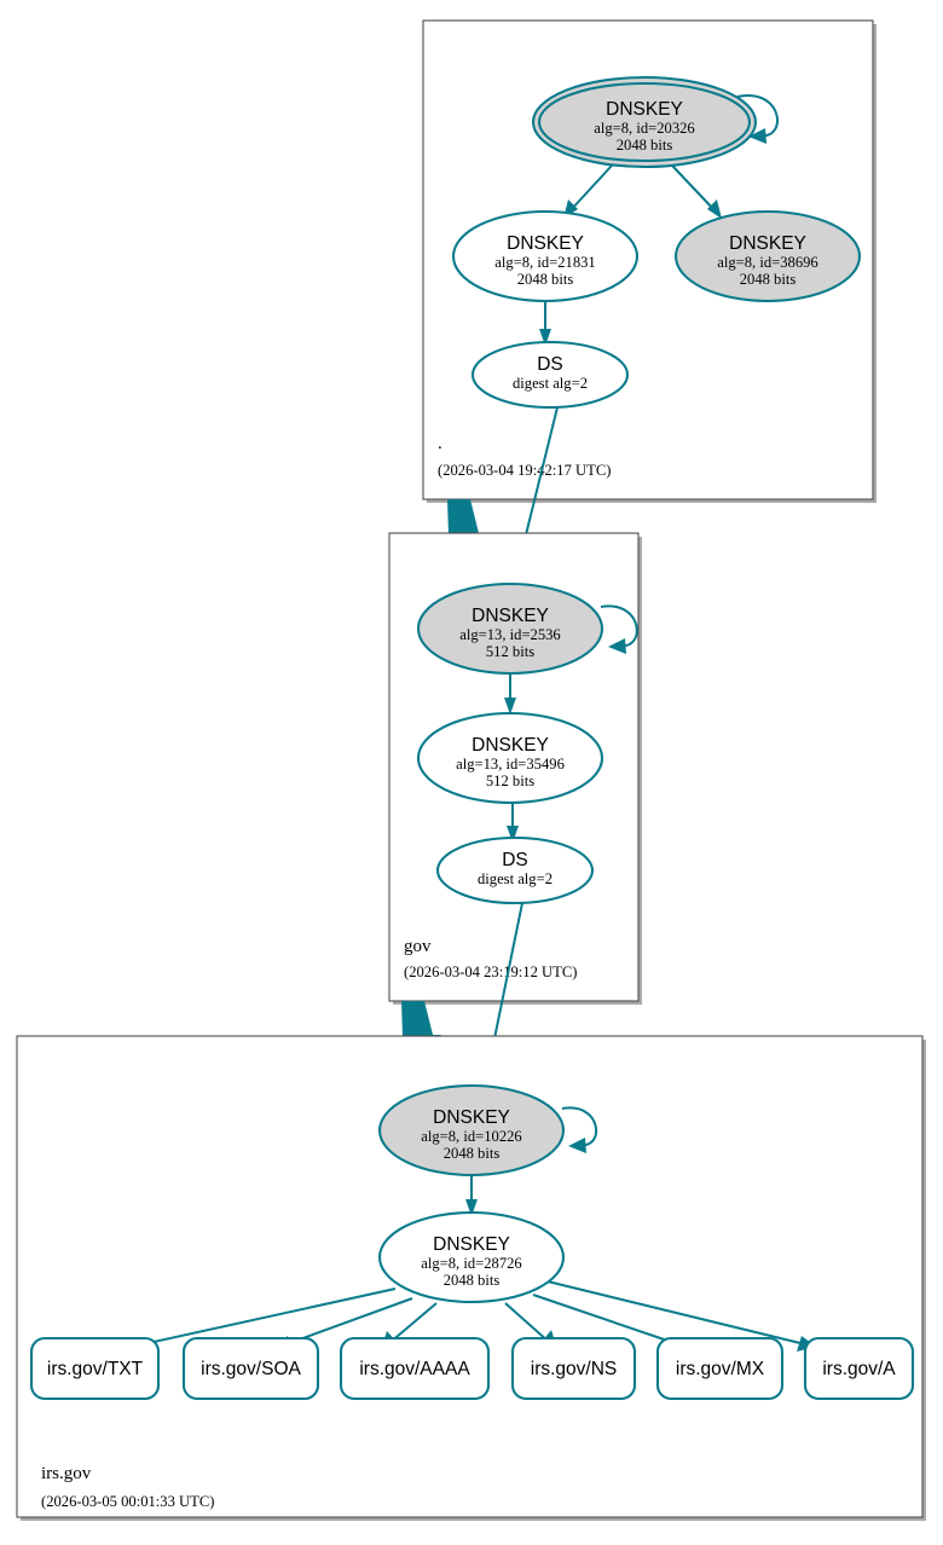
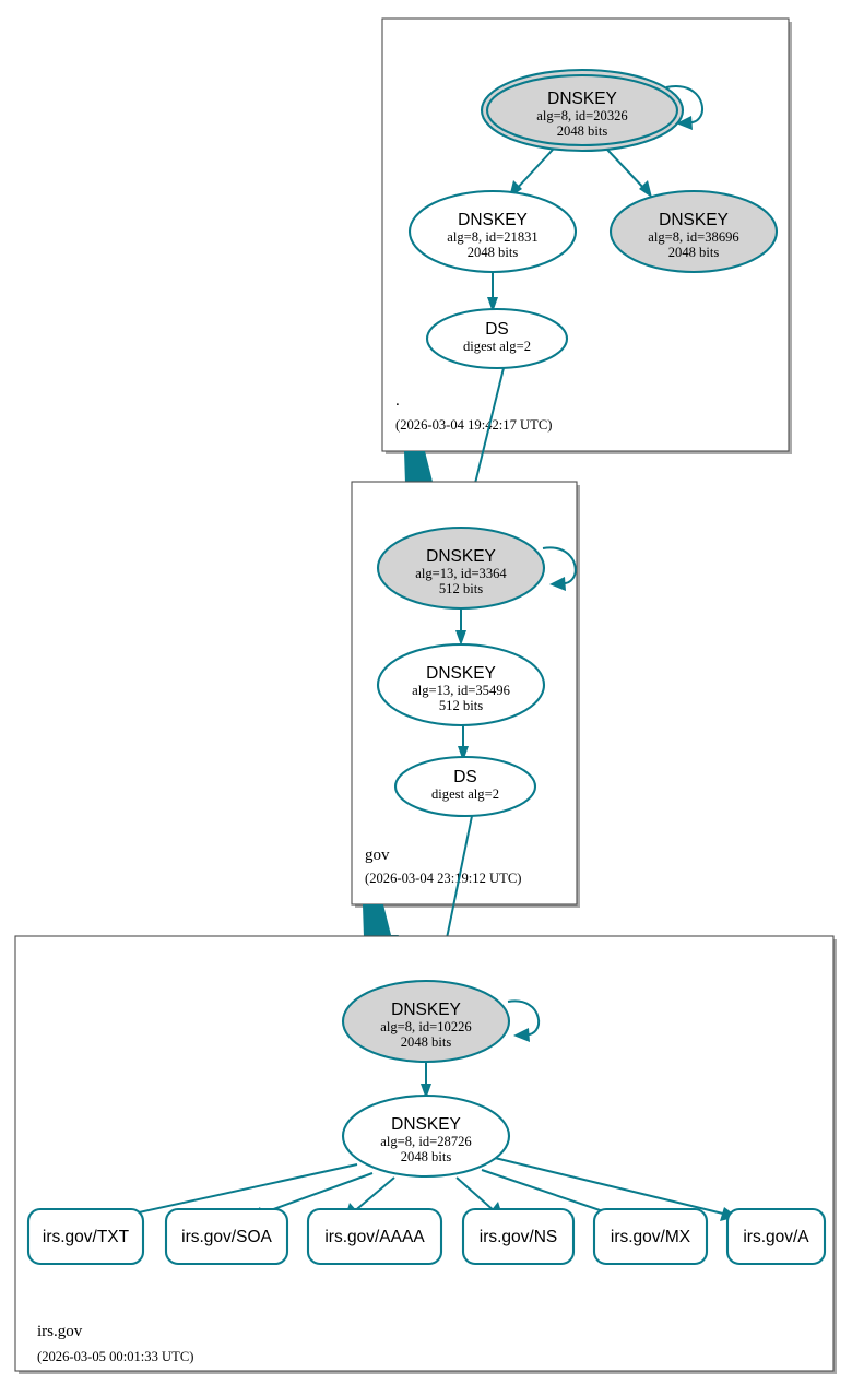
  .
  (2026-03-04 19:2:17 UTC)
  DNSKEY
  alg=8, id=20326
  2048 bits
  DNSKEY
  alg=8, id=21831
  2048 bits
  DNSKEY
  alg=8, id=38696
  2048 bits
  DS
  digest alg=2
  gov
  (2026-03-04 23:9:12 UTC)
  DNSKEY
- alg=13, id=2536
+ alg=13, id=3364
  512 bits
  DNSKEY
  alg=13, id=35496
  512 bits
  DS
  digest alg=2
  irs.gov
  (2026-03-05 00:01:33 UTC)
  DNSKEY
  alg=8, id=10226
  2048 bits
  DNSKEY
  alg=8, id=28726
  2048 bits
  irs.gov/TXT
  irs.gov/SOA
  irs.gov/AAAA
  irs.gov/NS
  irs.gov/MX
  irs.gov/A
